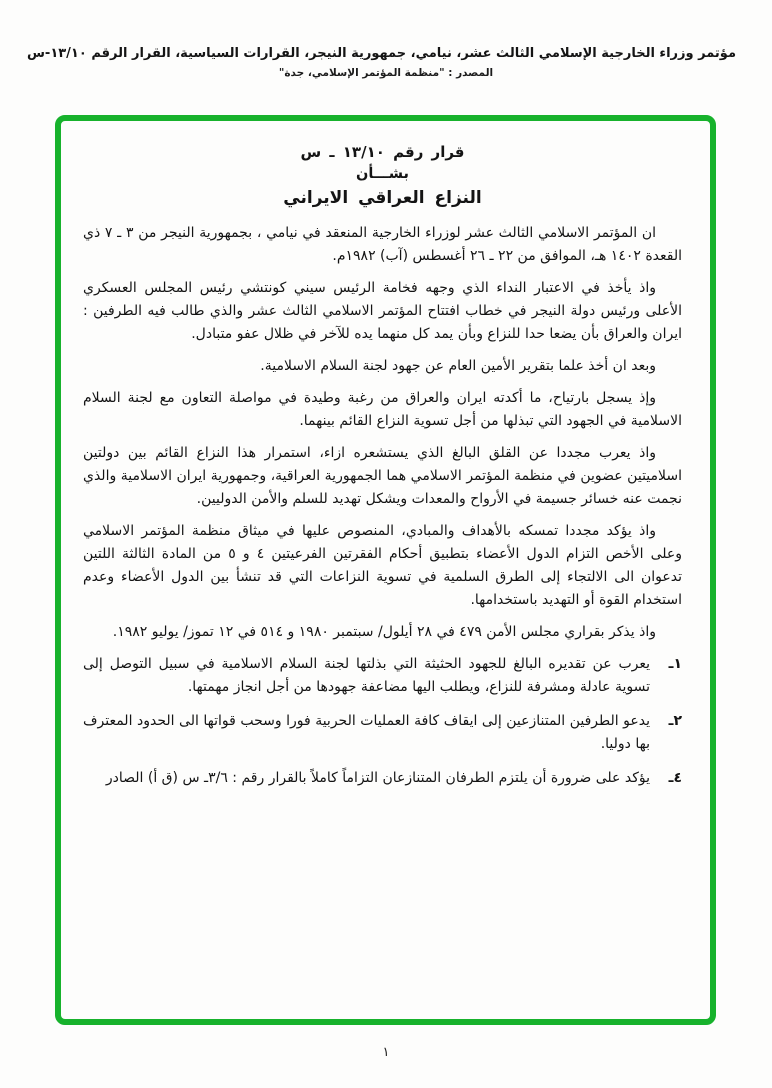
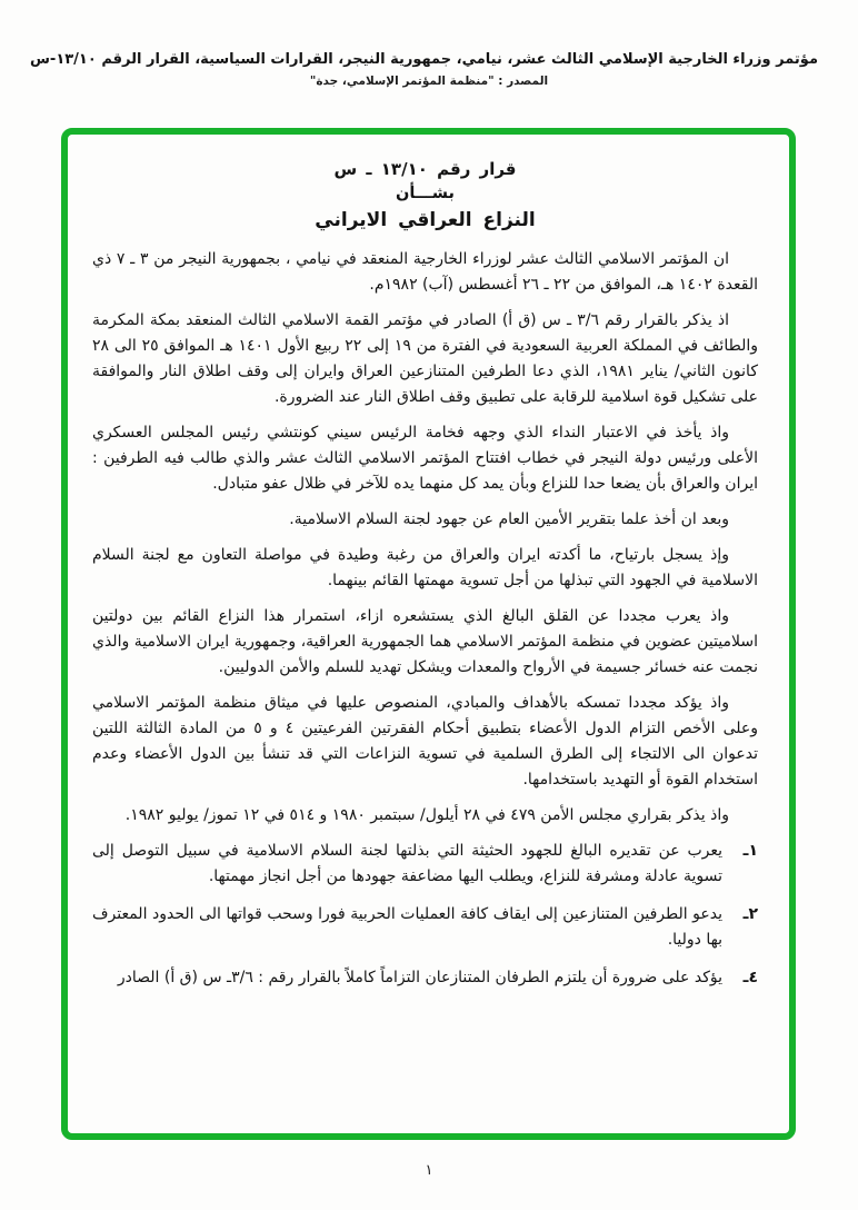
  مؤتمر وزراء الخارجية الإسلامي الثالث عشر، نيامي، جمهورية النيجر، القرارات السياسية، القرار الرقم ١٣/١٠-س
  المصدر : "منظمة المؤتمر الإسلامي، جدة"
  قرار رقم ١٣/١٠ ـ س
  بشـــأن
  النزاع العراقي الايراني
  ان المؤتمر الاسلامي الثالث عشر لوزراء الخارجية المنعقد في نيامي ، بجمهورية النيجر من ٣ ـ ٧ ذي القعدة ١٤٠٢ هـ، الموافق من ٢٢ ـ ٢٦ أغسطس (آب) ١٩٨٢م.
+ اذ يذكر بالقرار رقم ٣/٦ ـ س (ق أ) الصادر في مؤتمر القمة الاسلامي الثالث المنعقد بمكة المكرمة والطائف في المملكة العربية السعودية في الفترة من ١٩ إلى ٢٢ ربيع الأول ١٤٠١ هـ الموافق ٢٥ الى ٢٨ كانون الثاني/ يناير ١٩٨١، الذي دعا الطرفين المتنازعين العراق وايران إلى وقف اطلاق النار والموافقة على تشكيل قوة اسلامية للرقابة على تطبيق وقف اطلاق النار عند الضرورة.
  واذ يأخذ في الاعتبار النداء الذي وجهه فخامة الرئيس سيني كونتشي رئيس المجلس العسكري الأعلى ورئيس دولة النيجر في خطاب افتتاح المؤتمر الاسلامي الثالث عشر والذي طالب فيه الطرفين : ايران والعراق بأن يضعا حدا للنزاع وبأن يمد كل منهما يده للآخر في ظلال عفو متبادل.
  وبعد ان أخذ علما بتقرير الأمين العام عن جهود لجنة السلام الاسلامية.
- وإذ يسجل بارتياح، ما أكدته ايران والعراق من رغبة وطيدة في مواصلة التعاون مع لجنة السلام الاسلامية في الجهود التي تبذلها من أجل تسوية النزاع القائم بينهما.
+ وإذ يسجل بارتياح، ما أكدته ايران والعراق من رغبة وطيدة في مواصلة التعاون مع لجنة السلام الاسلامية في الجهود التي تبذلها من أجل تسوية مهمتها القائم بينهما.
  واذ يعرب مجددا عن القلق البالغ الذي يستشعره ازاء، استمرار هذا النزاع القائم بين دولتين اسلاميتين عضوين في منظمة المؤتمر الاسلامي هما الجمهورية العراقية، وجمهورية ايران الاسلامية والذي نجمت عنه خسائر جسيمة في الأرواح والمعدات ويشكل تهديد للسلم والأمن الدوليين.
  واذ يؤكد مجددا تمسكه بالأهداف والمبادي، المنصوص عليها في ميثاق منظمة المؤتمر الاسلامي وعلى الأخص التزام الدول الأعضاء بتطبيق أحكام الفقرتين الفرعيتين ٤ و ٥ من المادة الثالثة اللتين تدعوان الى الالتجاء إلى الطرق السلمية في تسوية النزاعات التي قد تنشأ بين الدول الأعضاء وعدم استخدام القوة أو التهديد باستخدامها.
  واذ يذكر بقراري مجلس الأمن ٤٧٩ في ٢٨ أيلول/ سبتمبر ١٩٨٠ و ٥١٤ في ١٢ تموز/ يوليو ١٩٨٢.
  ١ـ
  يعرب عن تقديره البالغ للجهود الحثيثة التي بذلتها لجنة السلام الاسلامية في سبيل التوصل إلى تسوية عادلة ومشرفة للنزاع، ويطلب اليها مضاعفة جهودها من أجل انجاز مهمتها.
  ٢ـ
  يدعو الطرفين المتنازعين إلى ايقاف كافة العمليات الحربية فورا وسحب قواتها الى الحدود المعترف بها دوليا.
  ٤ـ
  يؤكد على ضرورة أن يلتزم الطرفان المتنازعان التزاماً كاملاً بالقرار رقم : ٣/٦ـ س (ق أ) الصادر
  ١
